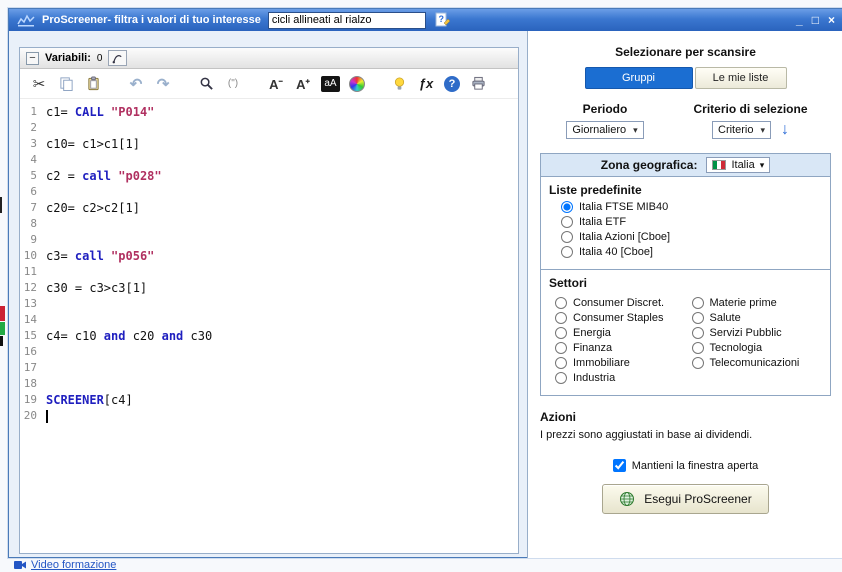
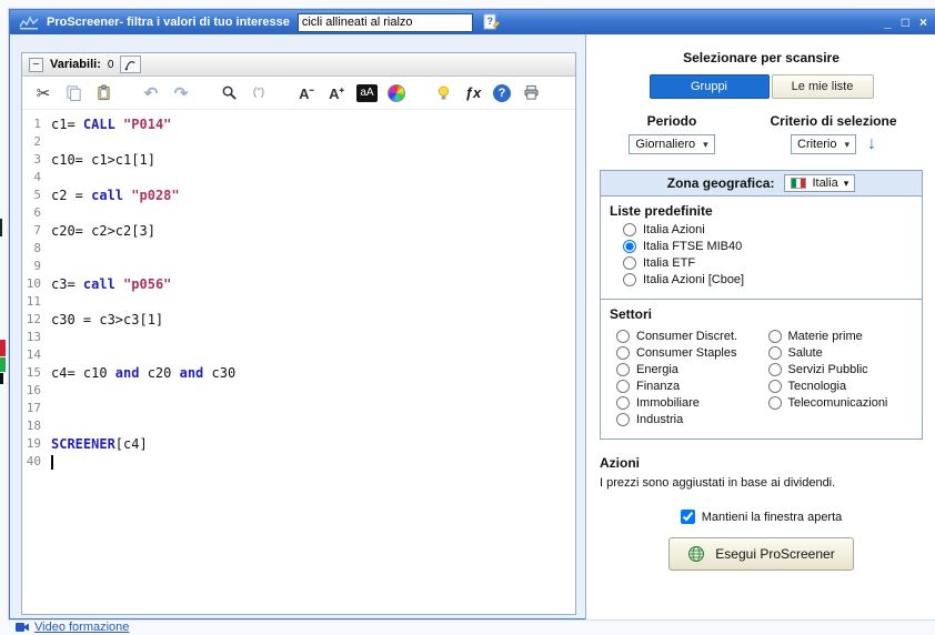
  ProScreener- filtra i valori di tuo interesse
  cicli allineati al rialzo
  ?
  _
  □
  ×
  −
  Variabili:
  0
  ✂
  ↶
  ↷
  (")
  A⁻
  A⁺
  aA
  ƒx
  ?
  1
  c1= CALL "P014"
  2
  3
  c10= c1>c1[1]
  4
  5
  c2 = call "p028"
  6
  7
- c20= c2>c2[1]
+ c20= c2>c2[3]
  8
  9
  10
  c3= call "p056"
  11
  12
  c30 = c3>c3[1]
  13
  14
  15
  c4= c10 and c20 and c30
  16
  17
  18
  19
  SCREENER[c4]
- 20
+ 40
  Selezionare per scansire
  Gruppi
  Le mie liste
  Periodo
  Criterio di selezione
  Giornaliero
  ▾
  Criterio
  ▾
  ↓
  Zona geografica:
  Italia
  ▾
  Liste predefinite
+ Italia Azioni
  Italia FTSE MIB40
  Italia ETF
  Italia Azioni [Cboe]
- Italia 40 [Cboe]
  Settori
  Consumer Discret.
  Consumer Staples
  Energia
  Finanza
  Immobiliare
  Industria
  Materie prime
  Salute
  Servizi Pubblic
  Tecnologia
  Telecomunicazioni
  Azioni
  I prezzi sono aggiustati in base ai dividendi.
  Mantieni la finestra aperta
  Esegui ProScreener
  Video formazione
